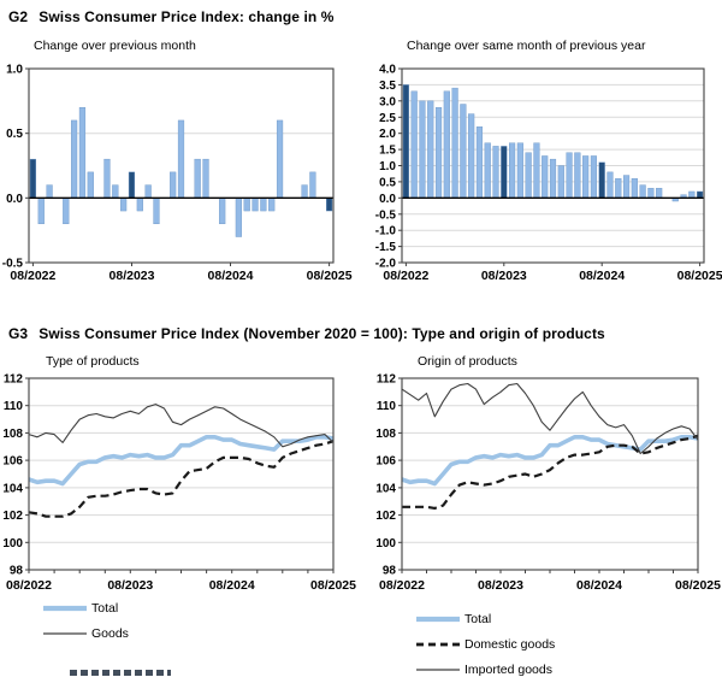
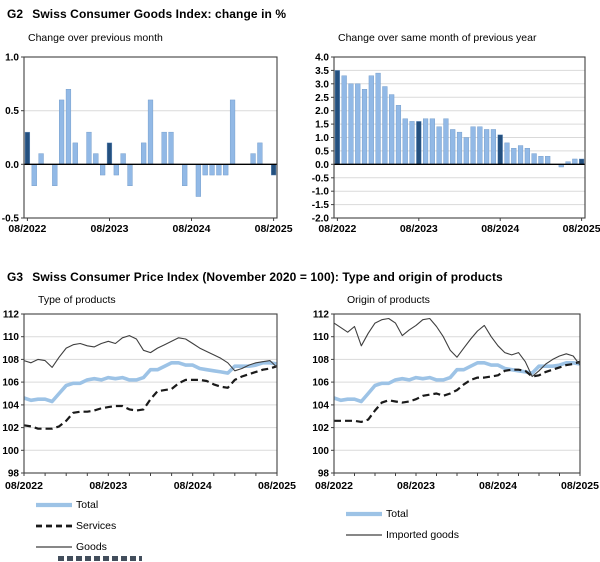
  G2
- Swiss Consumer Price Index: change in %
+ Swiss Consumer Goods Index: change in %
  Change over previous month
  Change over same month of previous year
  1.0
  0.5
  0.0
  -0.5
  08/2022
  08/2023
  08/2024
  08/2025
  4.0
  3.5
  3.0
  2.5
  2.0
  1.5
  1.0
  0.5
  0.0
  -0.5
  -1.0
  -1.5
  -2.0
  08/2022
  08/2023
  08/2024
  08/2025
  G3
  Swiss Consumer Price Index (November 2020 = 100): Type and origin of products
  Type of products
  Origin of products
  112
  110
  108
  106
  104
  102
  100
  98
  08/2022
  08/2023
  08/2024
  08/2025
  112
  110
  108
  106
  104
  102
  100
  98
  08/2022
  08/2023
  08/2024
  08/2025
  Total
+ Services
  Goods
  Total
- Domestic goods
  Imported goods
